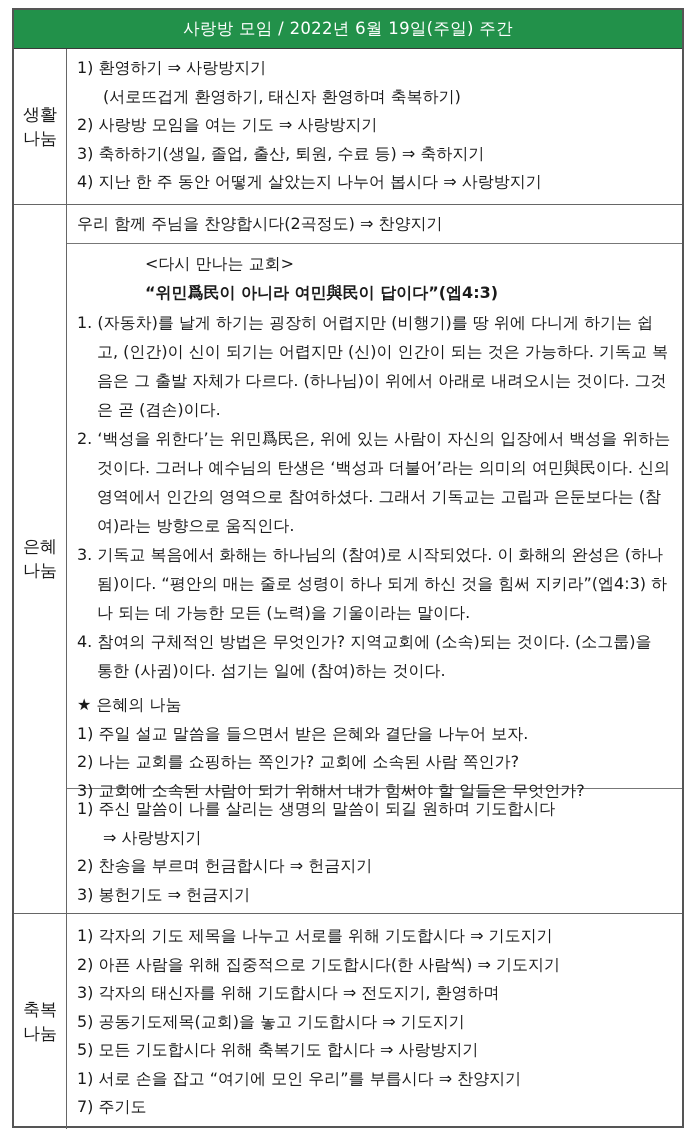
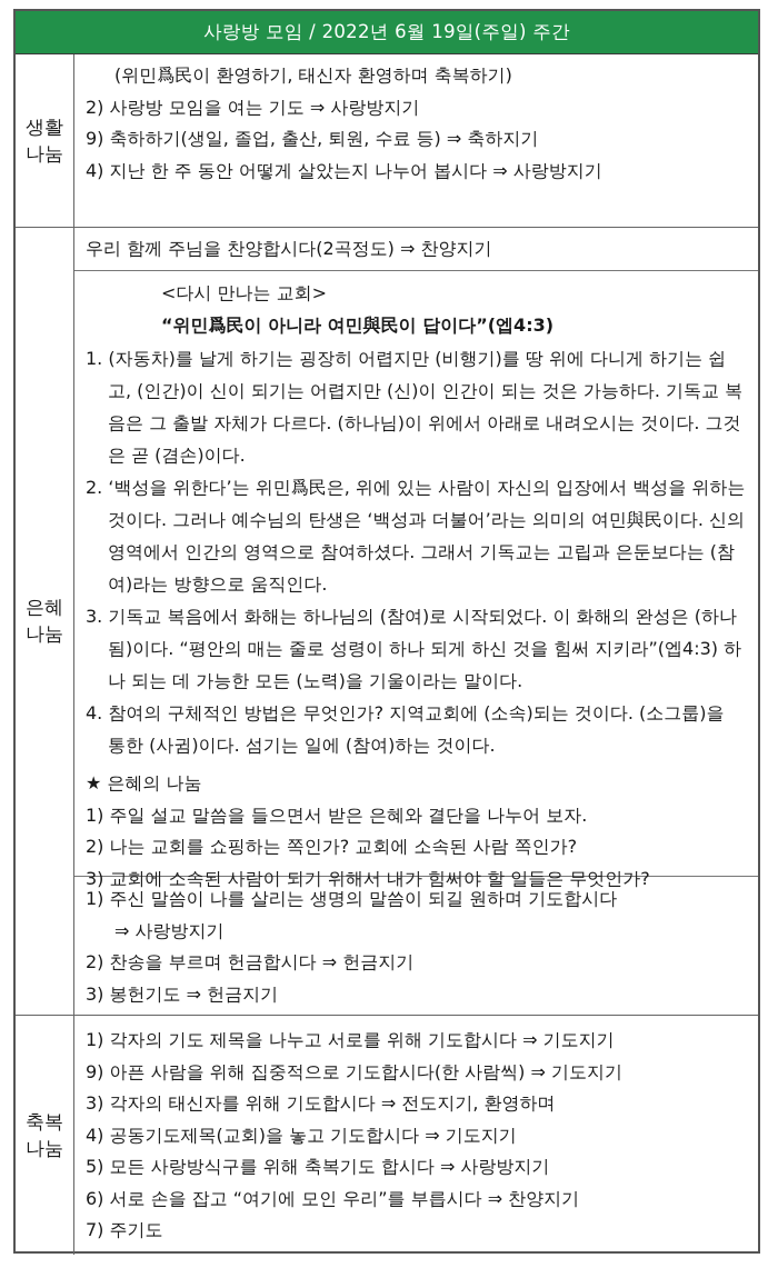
  사랑방 모임 / 2022년 6월 19일(주일) 주간
  생활
  나눔
- 1) 환영하기 ⇒ 사랑방지기
- (서로뜨겁게 환영하기, 태신자 환영하며 축복하기)
+ (위민爲民이 환영하기, 태신자 환영하며 축복하기)
  2) 사랑방 모임을 여는 기도 ⇒ 사랑방지기
- 3) 축하하기(생일, 졸업, 출산, 퇴원, 수료 등) ⇒ 축하지기
+ 9) 축하하기(생일, 졸업, 출산, 퇴원, 수료 등) ⇒ 축하지기
  4) 지난 한 주 동안 어떻게 살았는지 나누어 봅시다 ⇒ 사랑방지기
  은혜
  나눔
  우리 함께 주님을 찬양합시다(2곡정도) ⇒ 찬양지기
  <다시 만나는 교회>
  “위민爲民이 아니라 여민與民이 답이다”(엡4:3)
  1. (자동차)를 날게 하기는 굉장히 어렵지만 (비행기)를 땅 위에 다니게 하기는 쉽고, (인간)이 신이 되기는 어렵지만 (신)이 인간이 되는 것은 가능하다. 기독교 복음은 그 출발 자체가 다르다. (하나님)이 위에서 아래로 내려오시는 것이다. 그것은 곧 (겸손)이다.
  2. ‘백성을 위한다’는 위민爲民은, 위에 있는 사람이 자신의 입장에서 백성을 위하는 것이다. 그러나 예수님의 탄생은 ‘백성과 더불어’라는 의미의 여민與民이다. 신의 영역에서 인간의 영역으로 참여하셨다. 그래서 기독교는 고립과 은둔보다는 (참여)라는 방향으로 움직인다.
  3. 기독교 복음에서 화해는 하나님의 (참여)로 시작되었다. 이 화해의 완성은 (하나 됨)이다. “평안의 매는 줄로 성령이 하나 되게 하신 것을 힘써 지키라”(엡4:3) 하나 되는 데 가능한 모든 (노력)을 기울이라는 말이다.
  4. 참여의 구체적인 방법은 무엇인가? 지역교회에 (소속)되는 것이다. (소그룹)을 통한 (사귐)이다. 섬기는 일에 (참여)하는 것이다.
  ★ 은혜의 나눔
  1) 주일 설교 말씀을 들으면서 받은 은혜와 결단을 나누어 보자.
  2) 나는 교회를 쇼핑하는 쪽인가? 교회에 소속된 사람 쪽인가?
  3) 교회에 소속된 사람이 되기 위해서 내가 힘써야 할 일들은 무엇인가?
  1) 주신 말씀이 나를 살리는 생명의 말씀이 되길 원하며 기도합시다
  ⇒ 사랑방지기
  2) 찬송을 부르며 헌금합시다 ⇒ 헌금지기
  3) 봉헌기도 ⇒ 헌금지기
  축복
  나눔
  1) 각자의 기도 제목을 나누고 서로를 위해 기도합시다 ⇒ 기도지기
- 2) 아픈 사람을 위해 집중적으로 기도합시다(한 사람씩) ⇒ 기도지기
+ 9) 아픈 사람을 위해 집중적으로 기도합시다(한 사람씩) ⇒ 기도지기
  3) 각자의 태신자를 위해 기도합시다 ⇒ 전도지기, 환영하며
- 5) 공동기도제목(교회)을 놓고 기도합시다 ⇒ 기도지기
+ 4) 공동기도제목(교회)을 놓고 기도합시다 ⇒ 기도지기
- 5) 모든 기도합시다 위해 축복기도 합시다 ⇒ 사랑방지기
+ 5) 모든 사랑방식구를 위해 축복기도 합시다 ⇒ 사랑방지기
- 1) 서로 손을 잡고 “여기에 모인 우리”를 부릅시다 ⇒ 찬양지기
+ 6) 서로 손을 잡고 “여기에 모인 우리”를 부릅시다 ⇒ 찬양지기
  7) 주기도
